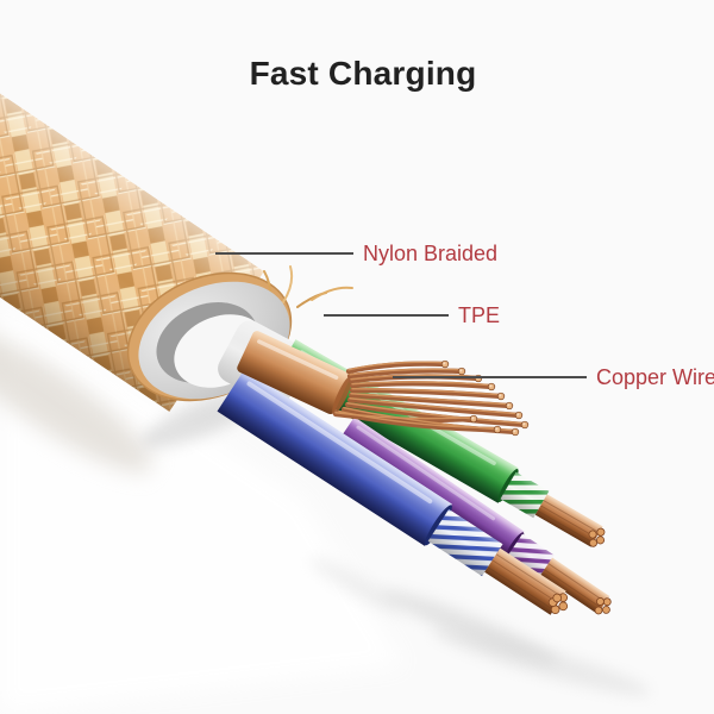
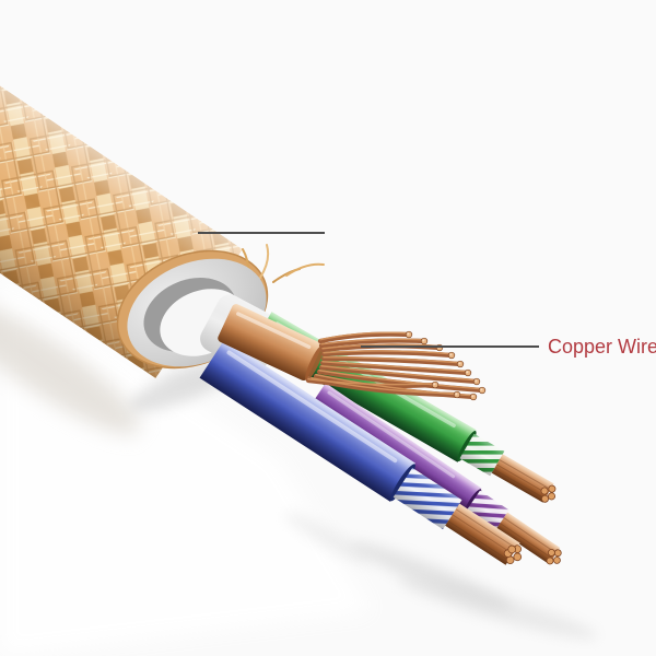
- Fast Charging
- Nylon Braided
- TPE
  Copper Wire
